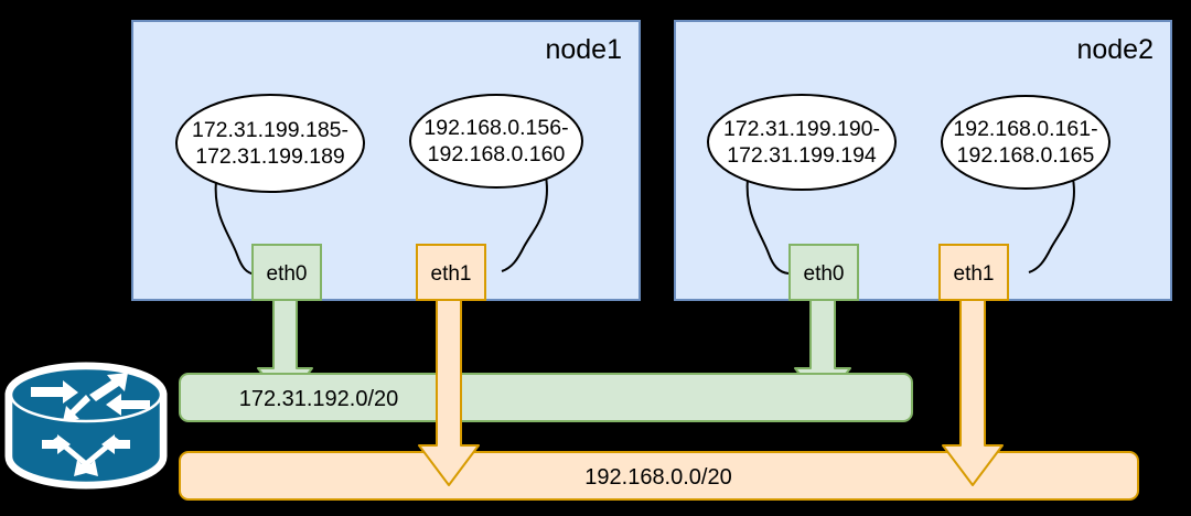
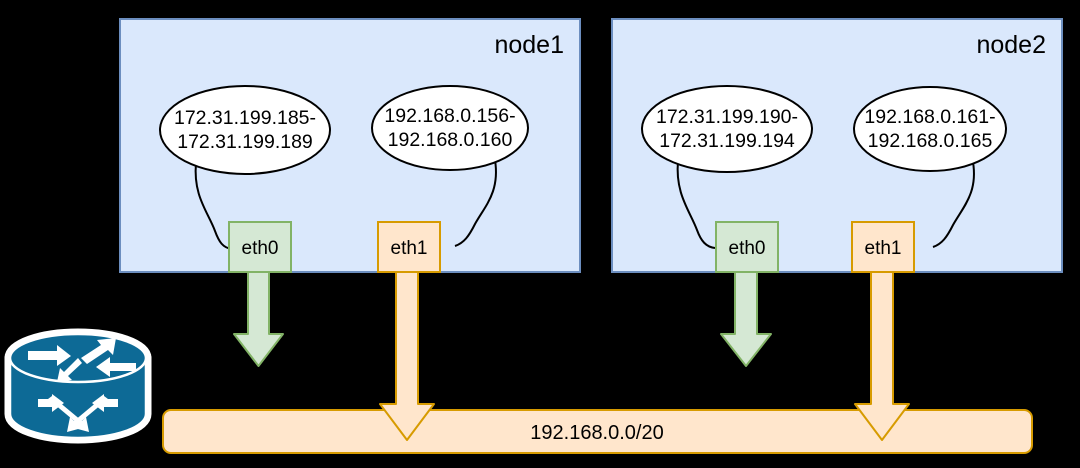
  node1
  172.31.199.185-
  172.31.199.189
  192.168.0.156-
  192.168.0.160
  node2
  172.31.199.190-
  172.31.199.194
  192.168.0.161-
  192.168.0.165
- 172.31.192.0/20
  192.168.0.0/20
  eth0
  eth1
  eth0
  eth1
